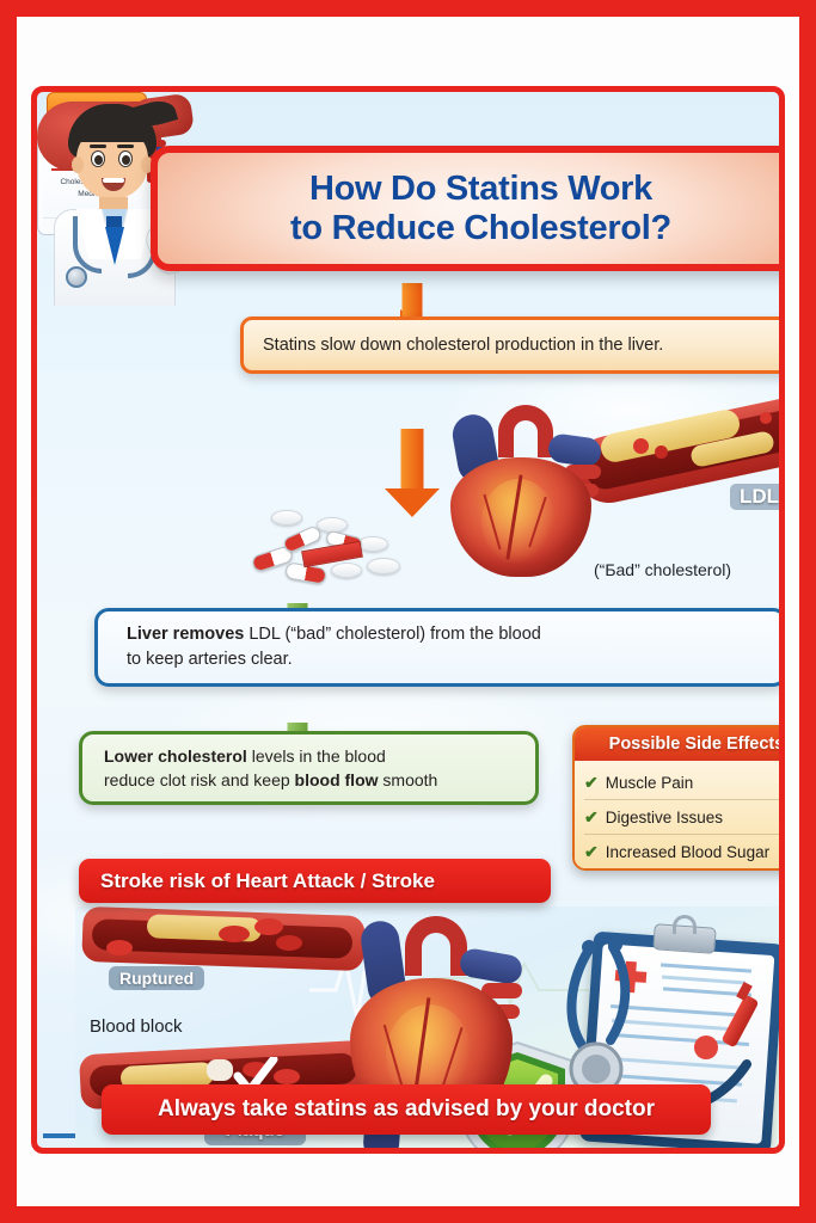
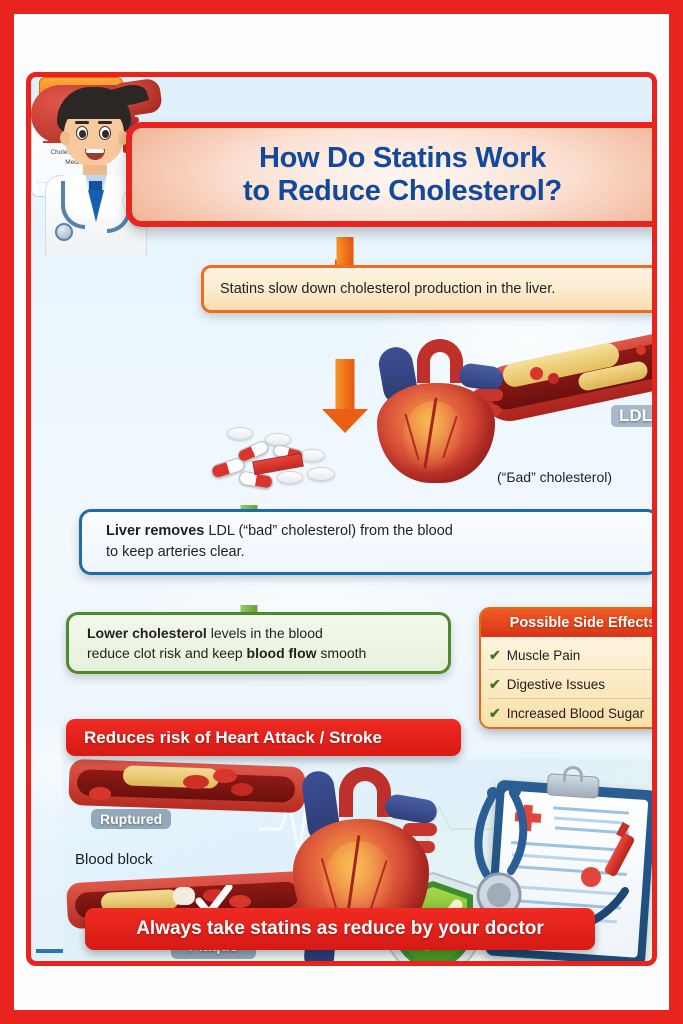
  How Do Statins Work
  to Reduce Cholesterol?
  Statins slow down cholesterol production in the liver.
  LDL
  (“Бad” cholesterol)
  Liver removes LDL (“bad” cholesterol) from the blood
  to keep arteries clear.
  Lower cholesterol levels in the blood
  reduce clot risk and keep blood flow smooth
  Possible Side Effect
  ✔
  Muscle Pain
  ✔
  Digestive Issues
  ✔
  Increased Blood Sugar
- Stroke risk of Heart Attack / Stroke
+ Reduces risk of Heart Attack / Stroke
  Ruptured
  Blood block
- Always take statins as advised by your doctor
+ Always take statins as reduce by your doctor
